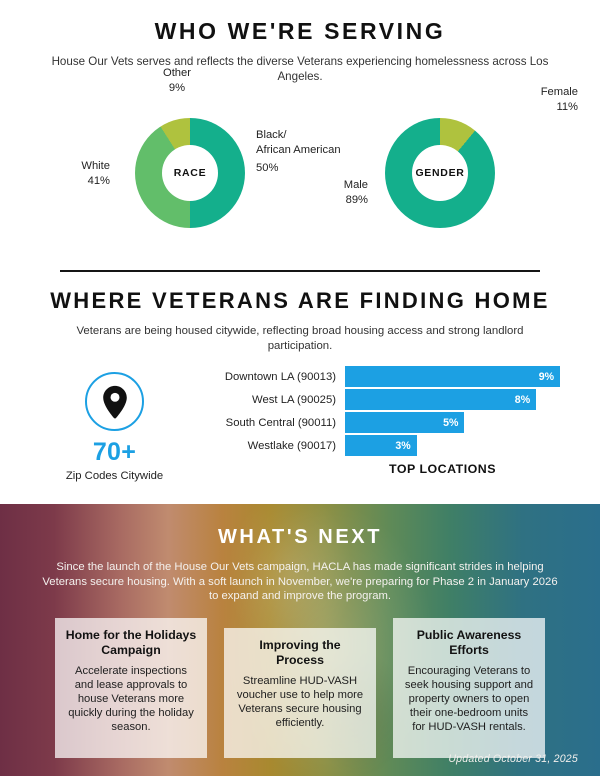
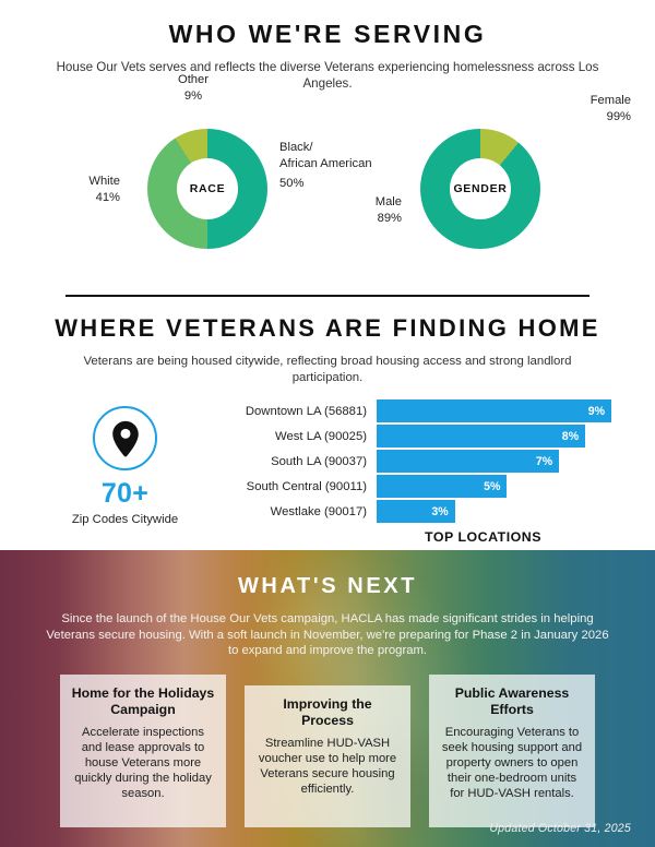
  WHO WE'RE SERVING
  House Our Vets serves and reflects the diverse Veterans experiencing homelessness across Los Angeles.
  RACE
  Other
  9%
  White
  41%
  Black/
  African American
  50%
  GENDER
  Female
- 11%
+ 99%
  Male
  89%
  WHERE VETERANS ARE FINDING HOME
  Veterans are being housed citywide, reflecting broad housing access and strong landlord participation.
  70+
  Zip Codes Citywide
- Downtown LA (90013)
+ Downtown LA (56881)
  9%
  West LA (90025)
  8%
+ South LA (90037)
+ 7%
  South Central (90011)
  5%
  Westlake (90017)
  3%
  TOP LOCATIONS
  WHAT'S NEXT
  Since the launch of the House Our Vets campaign, HACLA has made significant strides in helping Veterans secure housing. With a soft launch in November, we're preparing for Phase 2 in January 2026 to expand and improve the program.
  Home for the Holidays Campaign
  Accelerate inspections and lease approvals to house Veterans more quickly during the holiday season.
  Improving the Process
  Streamline HUD-VASH voucher use to help more Veterans secure housing efficiently.
  Public Awareness Efforts
  Encouraging Veterans to seek housing support and property owners to open their one-bedroom units for HUD-VASH rentals.
  Updated October 31, 2025
